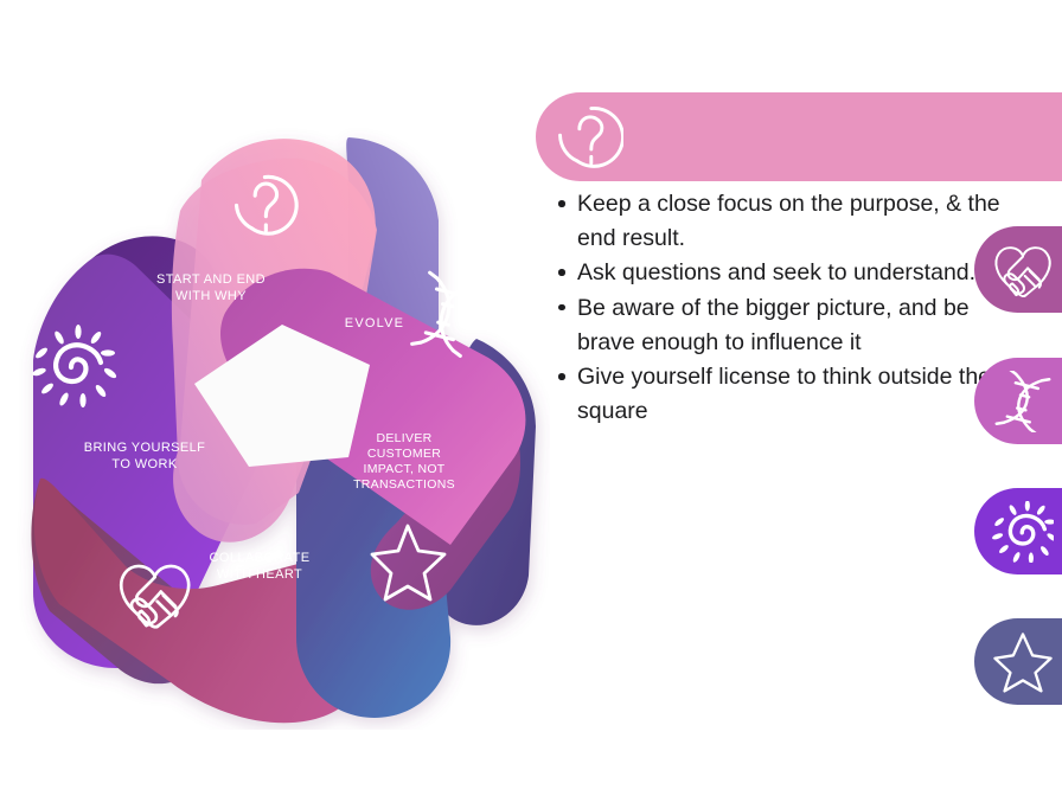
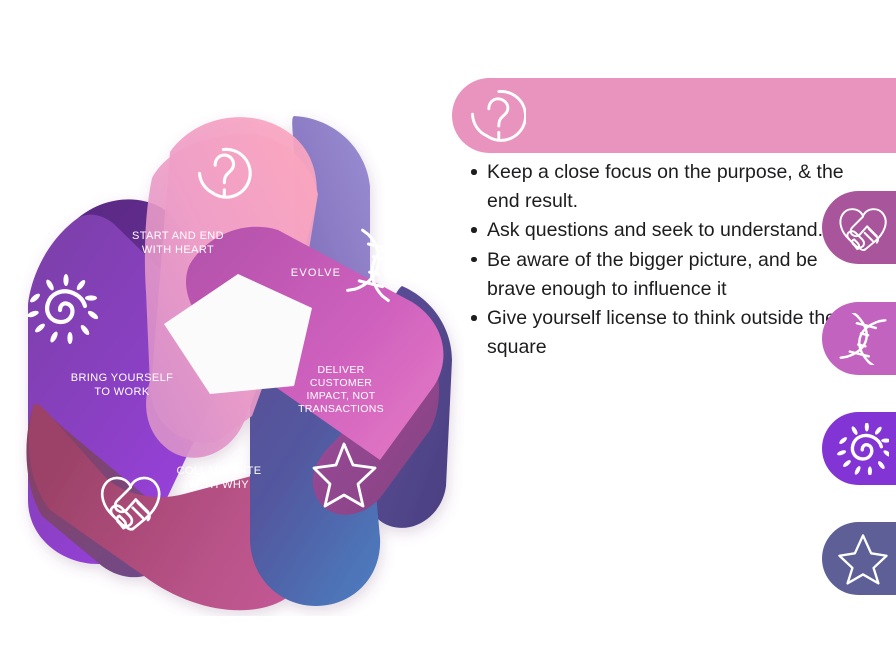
  START AND END
- WITH WHY
+ WITH HEART
  EVOLVE
  DELIVER
  CUSTOMER
  IMPACT, NOT
  TRANSACTIONS
  COLLABORATE
- WITH HEART
+ WITH WHY
  BRING YOURSELF
  TO WORK
  Keep a close focus on the purpose, & the end result.
  Ask questions and seek to understand.
  Be aware of the bigger picture, and be brave enough to influence it
  Give yourself license to think outside th square
